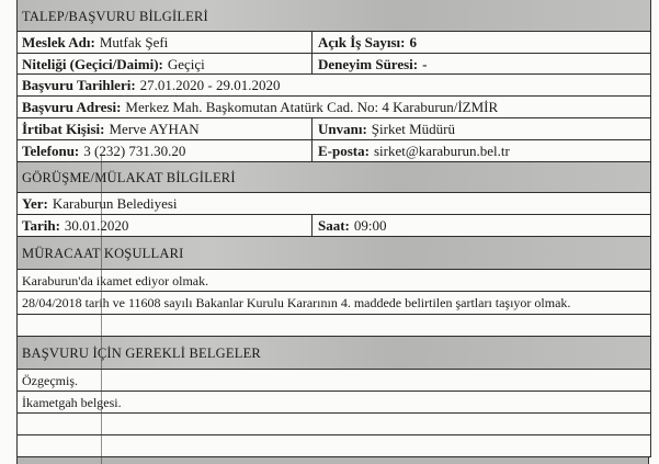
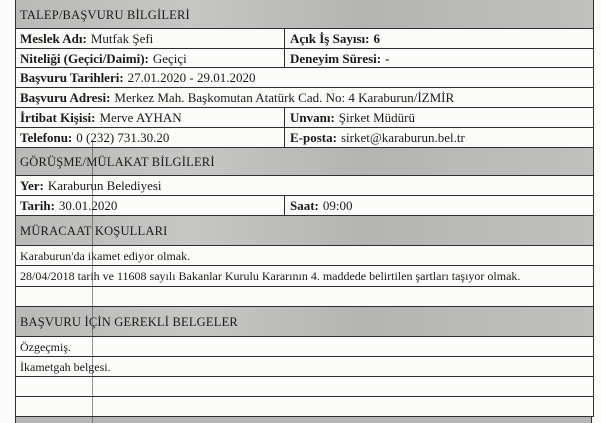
  TALEP/BAŞVURU BİLGİLERİ
  Meslek Adı:
  Mutfak Şefi
  Açık İş Sayısı:
  6
  Niteliği (Geçici/Daimi):
  Geçiçi
  Deneyim Süresi:
  -
  Başvuru Tarihleri:
  27.01.2020 - 29.01.2020
  Başvuru Adresi:
  Merkez Mah. Başkomutan Atatürk Cad. No: 4 Karaburun/İZMİR
  İrtibat Kişisi:
  Merve AYHAN
  Unvanı:
  Şirket Müdürü
  Telefonu:
- 3 (232) 731.30.20
+ 0 (232) 731.30.20
  E-posta:
  sirket@karaburun.bel.tr
  GÖRÜŞME/MÜLAKAT BİLGİLERİ
  Yer:
  Karaburun Belediyesi
  Tarih:
  30.01.2020
  Saat:
  09:00
  MÜRACAAT KOŞULLARI
  Karaburun'da ikamet ediyor olmak.
  28/04/2018 tarih ve 11608 sayılı Bakanlar Kurulu Kararının 4. maddede belirtilen şartları taşıyor olmak.
  BAŞVURU İÇİN GEREKLİ BELGELER
  Özgeçmiş.
  İkametgah belgesi.
